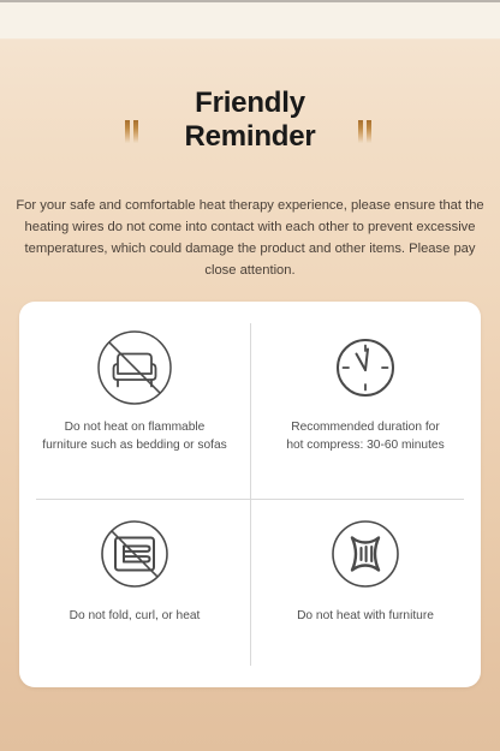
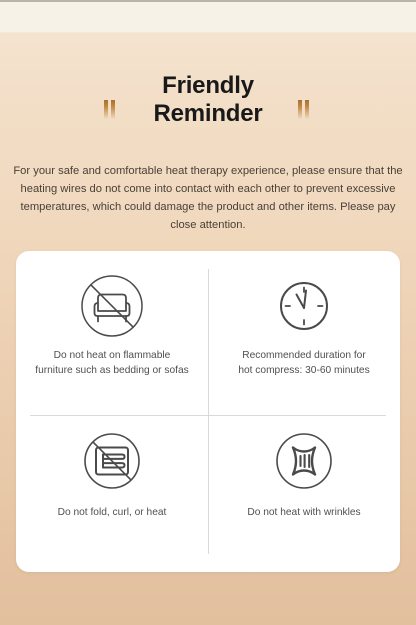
  Friendly
  Reminder
  For your safe and comfortable heat therapy experience, please ensure that the heating wires do not come into contact with each other to prevent excessive temperatures, which could damage the product and other items. Please pay close attention.
  Do not heat on flammable
  furniture such as bedding or sofas
  Recommended duration for
  hot compress: 30-60 minutes
  Do not fold, curl, or heat
- Do not heat with furniture
+ Do not heat with wrinkles
